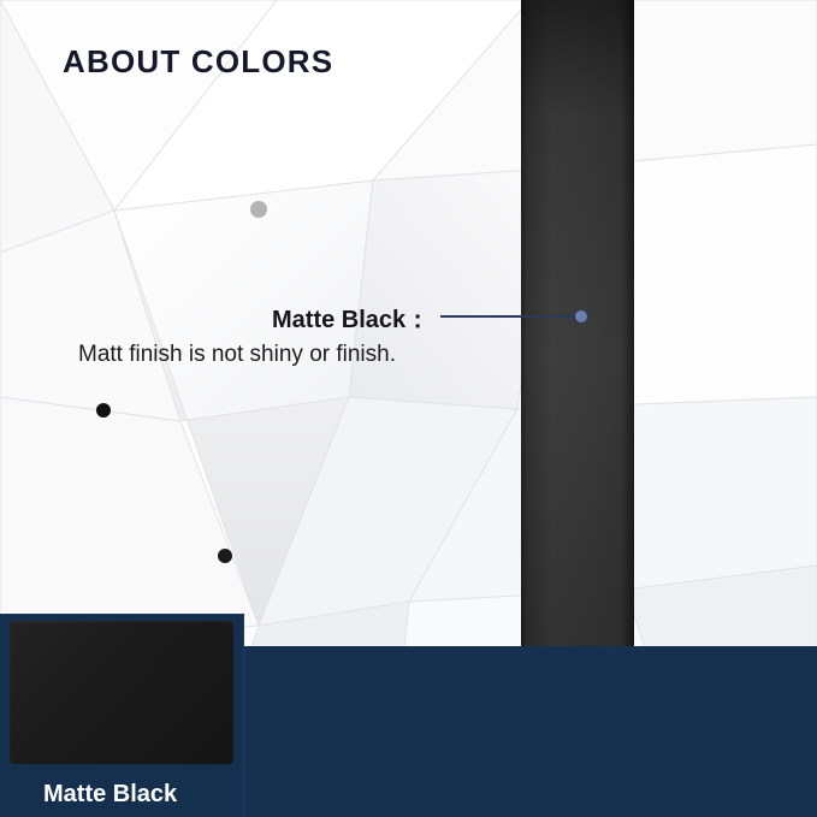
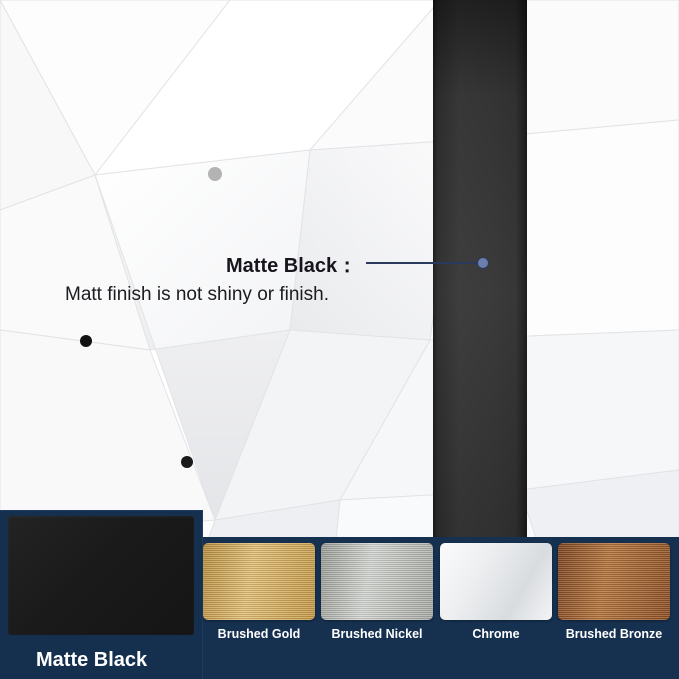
- ABOUT COLORS
  Matte Black：
  Matt finish is not shiny or finish.
  Matte Black
+ Brushed Gold
+ Brushed Nickel
+ Chrome
+ Brushed Bronze
